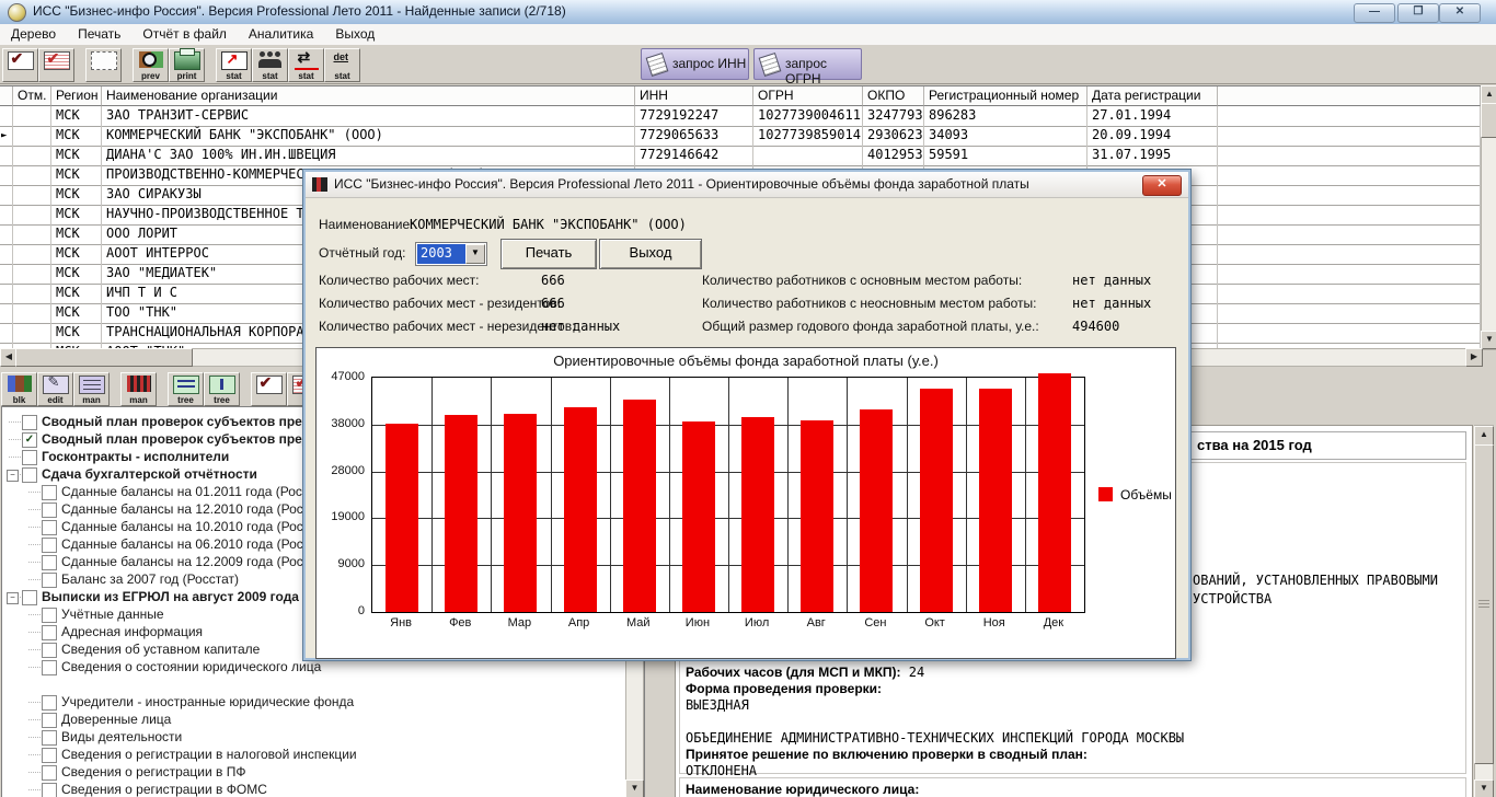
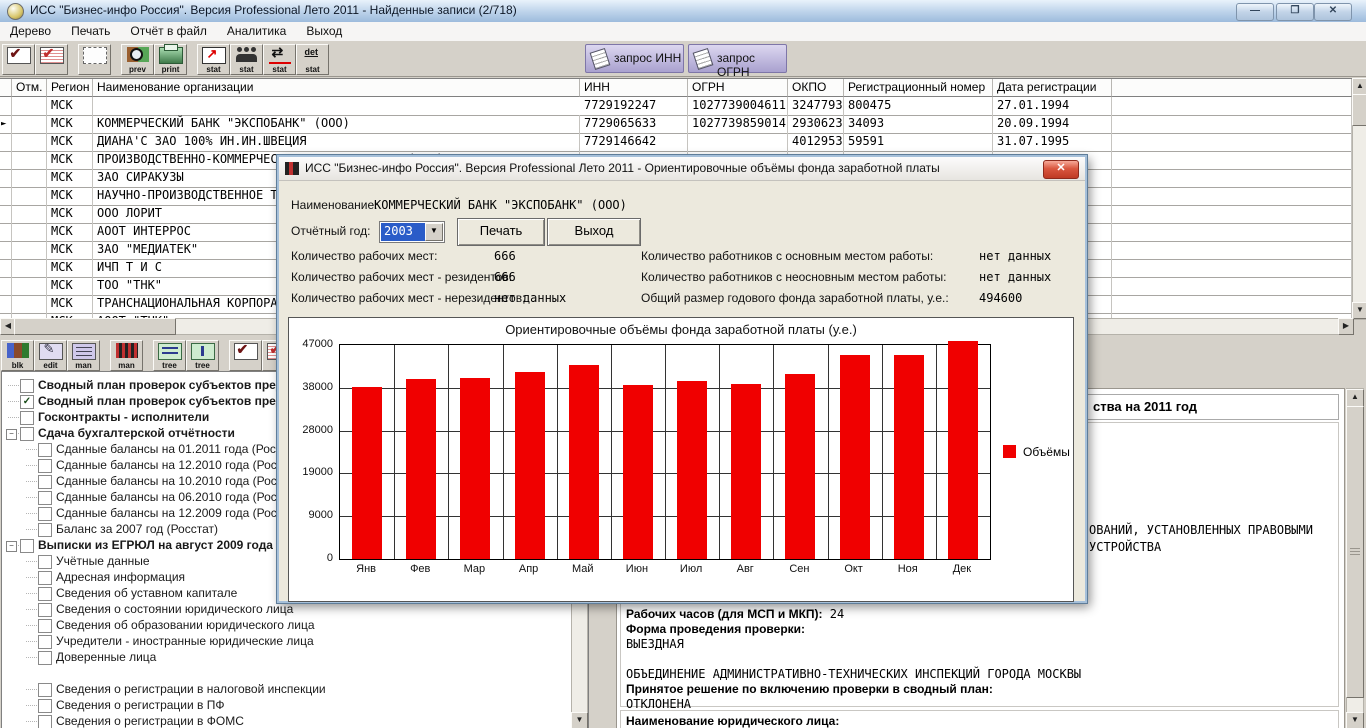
  ИСС "Бизнес-инфо Россия". Версия Professional Лето 2011 - Найденные записи (2/718)
  —
  ❐
  ✕
  Дерево
  Печать
  Отчёт в файл
  Аналитика
  Выход
  запрос ИНН
  запрос ОГРН
  prev
  print
  stat
  stat
  stat
  stat
  Отм.
  Регион
  Наименование организации
  ИНН
  ОГРН
  ОКПО
  Регистрационный номер
  Дата регистрации
  МСК
- ЗАО ТРАНЗИТ-СЕРВИС
  7729192247
  1027739004611
  3247793
- 896283
+ 800475
  27.01.1994
  ►
  МСК
  КОММЕРЧЕСКИЙ БАНК "ЭКСПОБАНК" (ООО)
  7729065633
  1027739859014
  2930623
  34093
  20.09.1994
  МСК
  ДИАНА'С ЗАО 100% ИН.ИН.ШВЕЦИЯ
  7729146642
  4012953
  59591
  31.07.1995
  МСК
  МСК
  ЗАО СИРАКУЗЫ
  МСК
  НАУЧНО-ПРОИЗВОДСТВЕННОЕ Т
  МСК
  ООО ЛОРИТ
  МСК
  АООТ ИНТЕРРОС
  МСК
  ЗАО "МЕДИАТЕК"
  МСК
  ИЧП Т И С
  МСК
  ТОО "ТНК"
  МСК
  ТРАНСНАЦИОНАЛЬНАЯ КОРПОРА
  ▲
  ▼
  ◀
  ▶
  blk
  edit
  man
  man
  tree
  tree
  Сводный план проверок субъектов пре
  ✓
  Сводный план проверок субъектов пре
  Госконтракты - исполнители
  −
  Сдача бухгалтерской отчётности
  Сданные балансы на 01.2011 года (Рос
  Сданные балансы на 12.2010 года (Рос
  Сданные балансы на 10.2010 года (Рос
  Сданные балансы на 06.2010 года (Рос
  Сданные балансы на 12.2009 года (Рос
  Баланс за 2007 год (Росстат)
  −
  Выписки из ЕГРЮЛ на август 2009 года
  Учётные данные
  Адресная информация
  Сведения об уставном капитале
  Сведения о состоянии юридического лица
+ Сведения об образовании юридического лица
- Учредители - иностранные юридические фонда
+ Учредители - иностранные юридические лица
  Доверенные лица
- Виды деятельности
  Сведения о регистрации в налоговой инспекции
  Сведения о регистрации в ПФ
  Сведения о регистрации в ФОМС
  ▼
- ства на 2015 год
+ ства на 2011 год
  ОВАНИЙ, УСТАНОВЛЕННЫХ ПРАВОВЫМИ
  УСТРОЙСТВА
  Рабочих часов (для МСП и МКП): 24
  Форма проведения проверки:
  ВЫЕЗДНАЯ
  ОБЪЕДИНЕНИЕ АДМИНИСТРАТИВНО-ТЕХНИЧЕСКИХ ИНСПЕКЦИЙ ГОРОДА МОСКВЫ
  Принятое решение по включению проверки в сводный план:
  ОТКЛОНЕНА
  Наименование юридического лица:
  ▲
  ▼
  ИСС "Бизнес-инфо Россия". Версия Professional Лето 2011 - Ориентировочные объёмы фонда заработной платы
  ✕
  Наименование:
  КОММЕРЧЕСКИЙ БАНК "ЭКСПОБАНК" (ООО)
  Отчётный год:
  2003
  ▼
  Печать
  Выход
  Количество рабочих мест:
  666
  Количество рабочих мест - резидентов:
  666
  Количество рабочих мест - нерезидентов:
  нет данных
  Количество работников с основным местом работы:
  нет данных
  Количество работников с неосновным местом работы:
  нет данных
  Общий размер годового фонда заработной платы, у.е.:
  494600
  Ориентировочные объёмы фонда заработной платы (у.е.)
  47000
  38000
  28000
  19000
  9000
  0
  Янв
  Фев
  Мар
  Апр
  Май
  Июн
  Июл
  Авг
  Сен
  Окт
  Ноя
  Дек
  Объёмы
